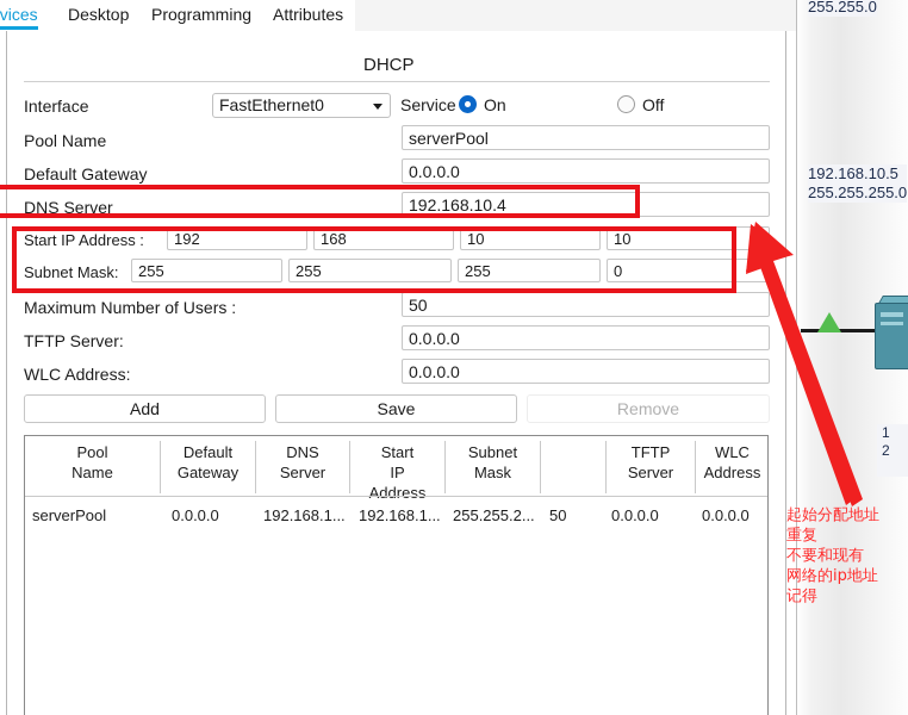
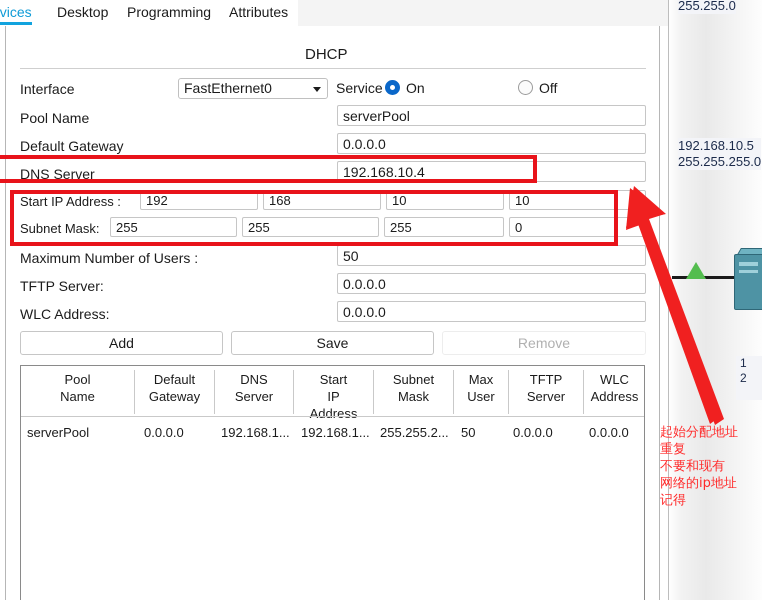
  255.255.0
  192.168.10.5
  255.255.255.0
  1
  2
  Desktop
  Programming
  Attributes
  DHCP
  Interface
  FastEthernet0
  Service
  On
  Off
  Pool Name
  serverPool
  Default Gateway
  0.0.0.0
  DNS Server
  192.168.10.4
  Start IP Address :
  192
  168
  10
  10
  Subnet Mask:
  255
  255
  255
  0
  Maximum Number of Users :
  50
  TFTP Server:
  0.0.0.0
  WLC Address:
  0.0.0.0
  Add
  Save
  Remove
  Pool
  Name
  Default
  Gateway
  DNS
  Server
  Start
  IP
  Address
  Subnet
  Mask
+ Max
+ User
  TFTP
  Server
  WLC
  Address
  serverPool
  0.0.0.0
  192.168.1...
  192.168.1...
  255.255.2...
  50
  0.0.0.0
  0.0.0.0
  起始分配地址
  重复
  不要和现有
  网络的ip地址
  记得
